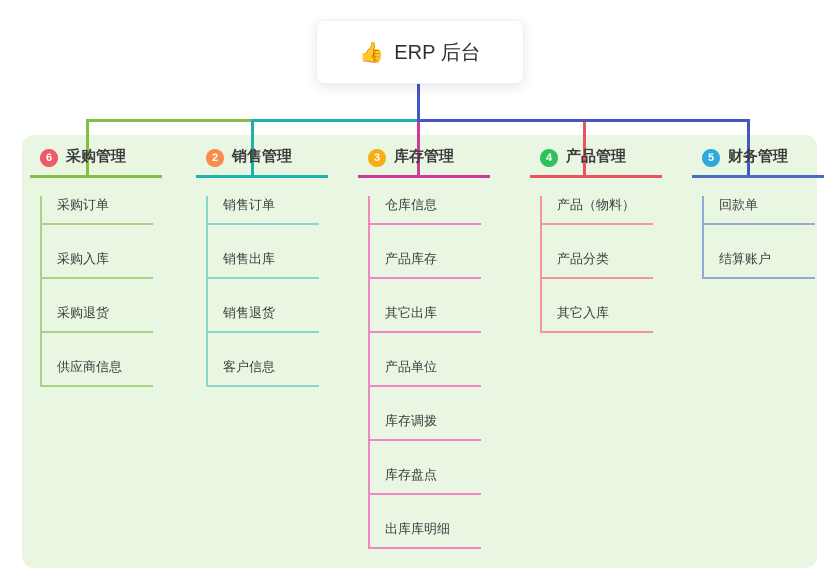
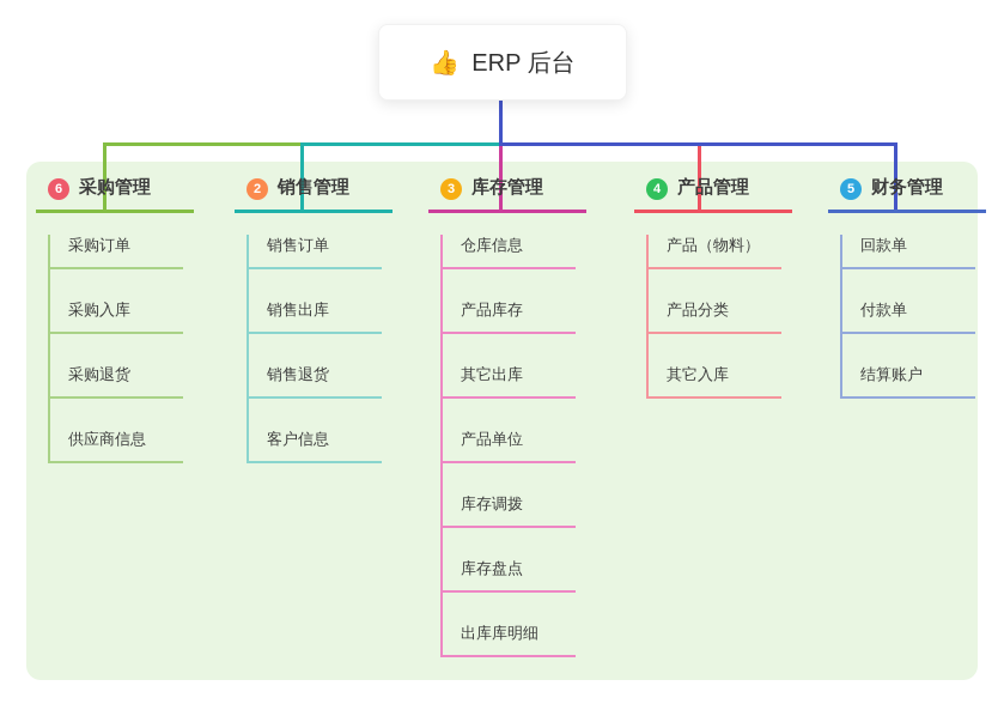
  👍
  ERP 后台
  6
  采购管理
  采购订单
  采购入库
  采购退货
  供应商信息
  2
  销售管理
  销售订单
  销售出库
  销售退货
  客户信息
  3
  库存管理
  仓库信息
  产品库存
  其它出库
  产品单位
  库存调拨
  库存盘点
  出库库明细
  4
  产品管理
  产品（物料）
  产品分类
  其它入库
  5
  财务管理
  回款单
+ 付款单
  结算账户
